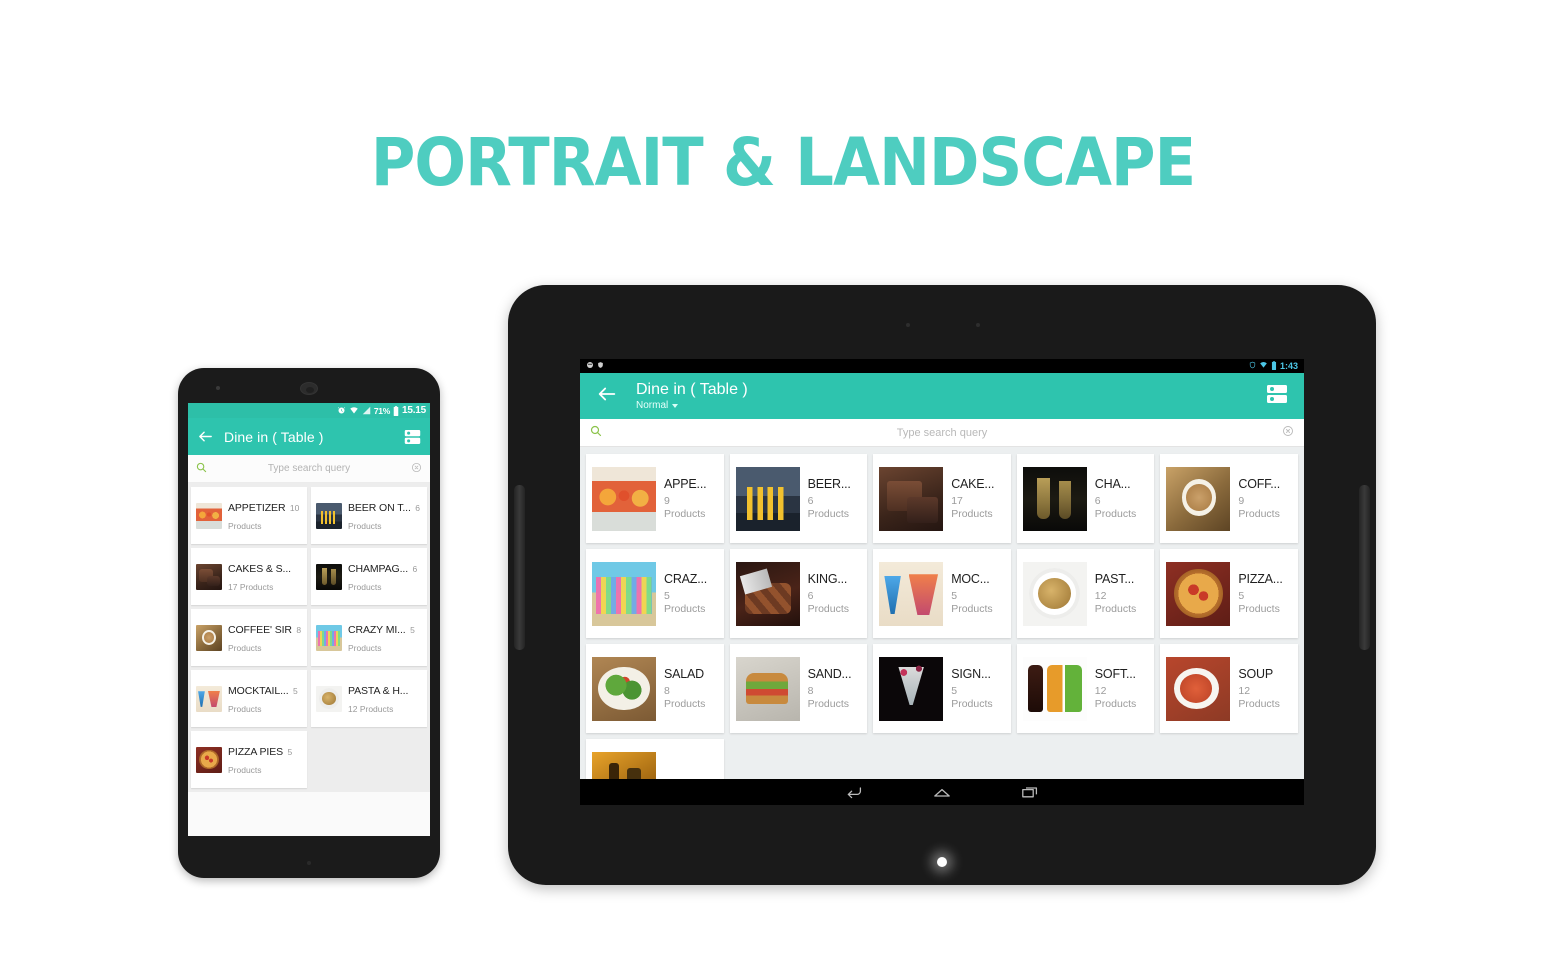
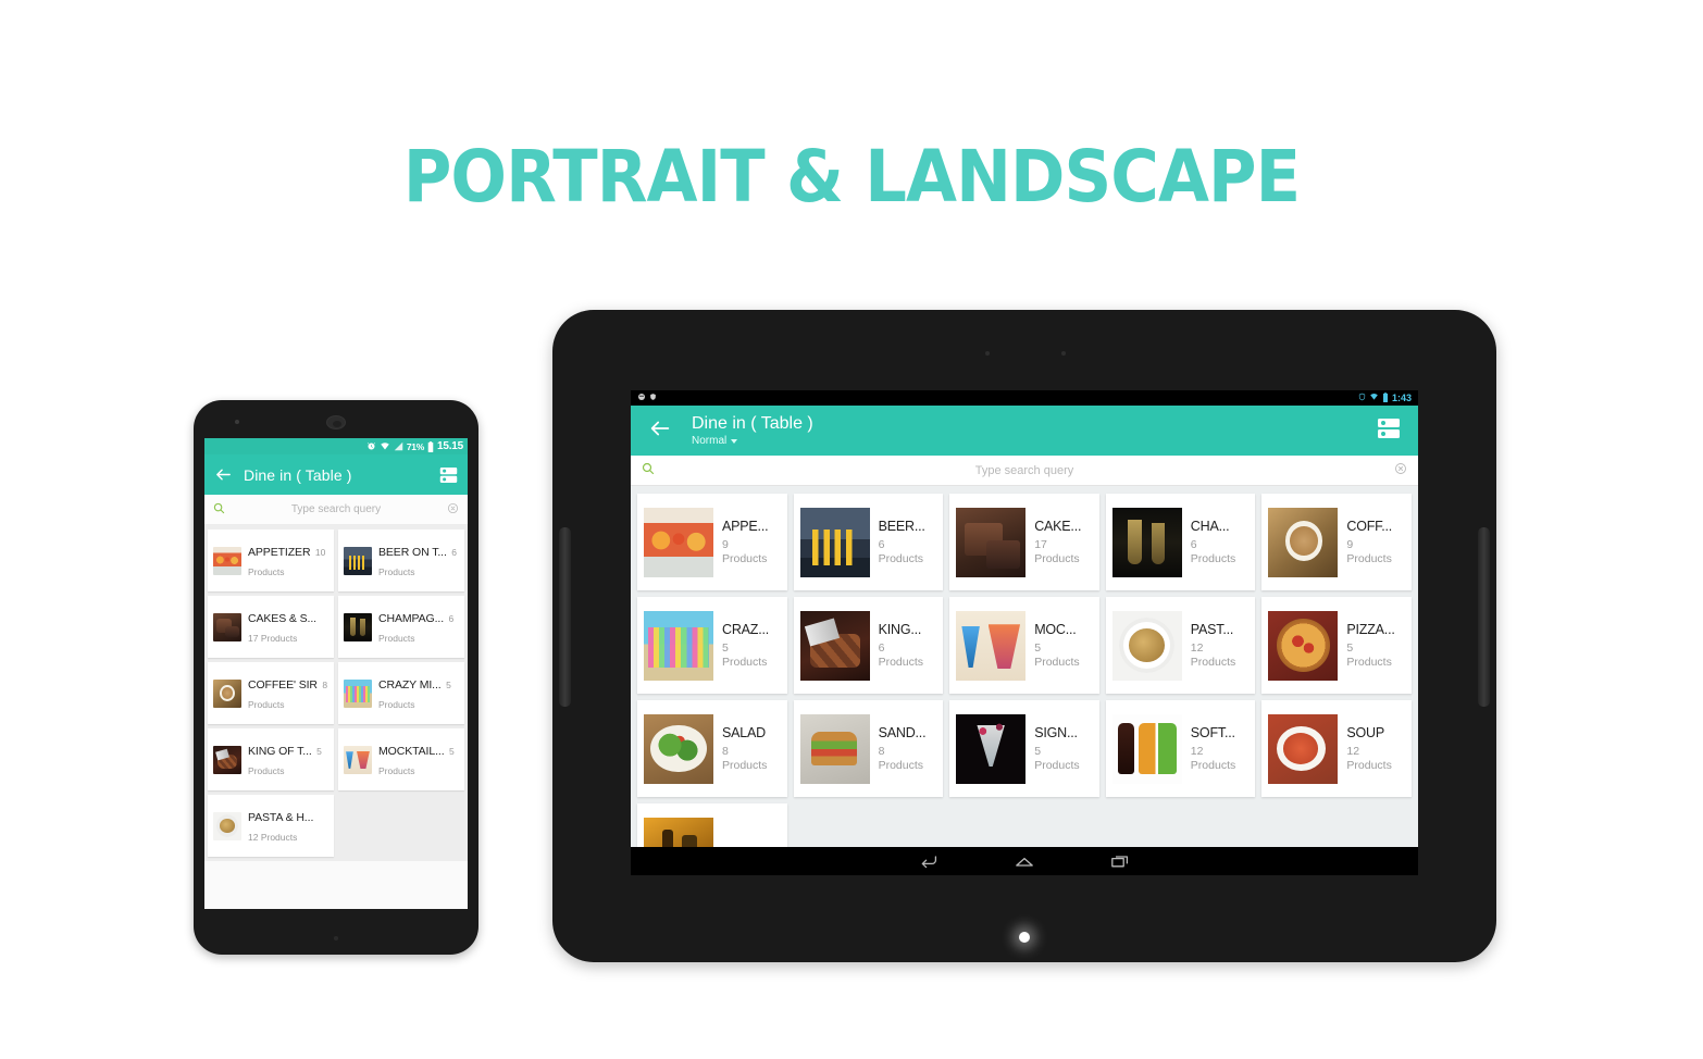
  PORTRAIT & LANDSCAPE
  71%
  15.15
  Dine in ( Table )
  Type search query
  APPETIZER 10 Products
  BEER ON T... 6 Products
  CAKES & S... 17 Products
  CHAMPAG... 6 Products
  COFFEE' SIR 8 Products
  CRAZY MI... 5 Products
+ KING OF T... 5 Products
  MOCKTAIL... 5 Products
  PASTA & H... 12 Products
- PIZZA PIES 5 Products
  1:43
  Dine in ( Table )
  Normal
  Type search query
  APPE...
  9
  Products
  BEER...
  6
  Products
  CAKE...
  17
  Products
  CHA...
  6
  Products
  COFF...
  9
  Products
  CRAZ...
  5
  Products
  KING...
  6
  Products
  MOC...
  5
  Products
  PAST...
  12
  Products
  PIZZA...
  5
  Products
  SALAD
  8
  Products
  SAND...
  8
  Products
  SIGN...
  5
  Products
  SOFT...
  12
  Products
  SOUP
  12
  Products
